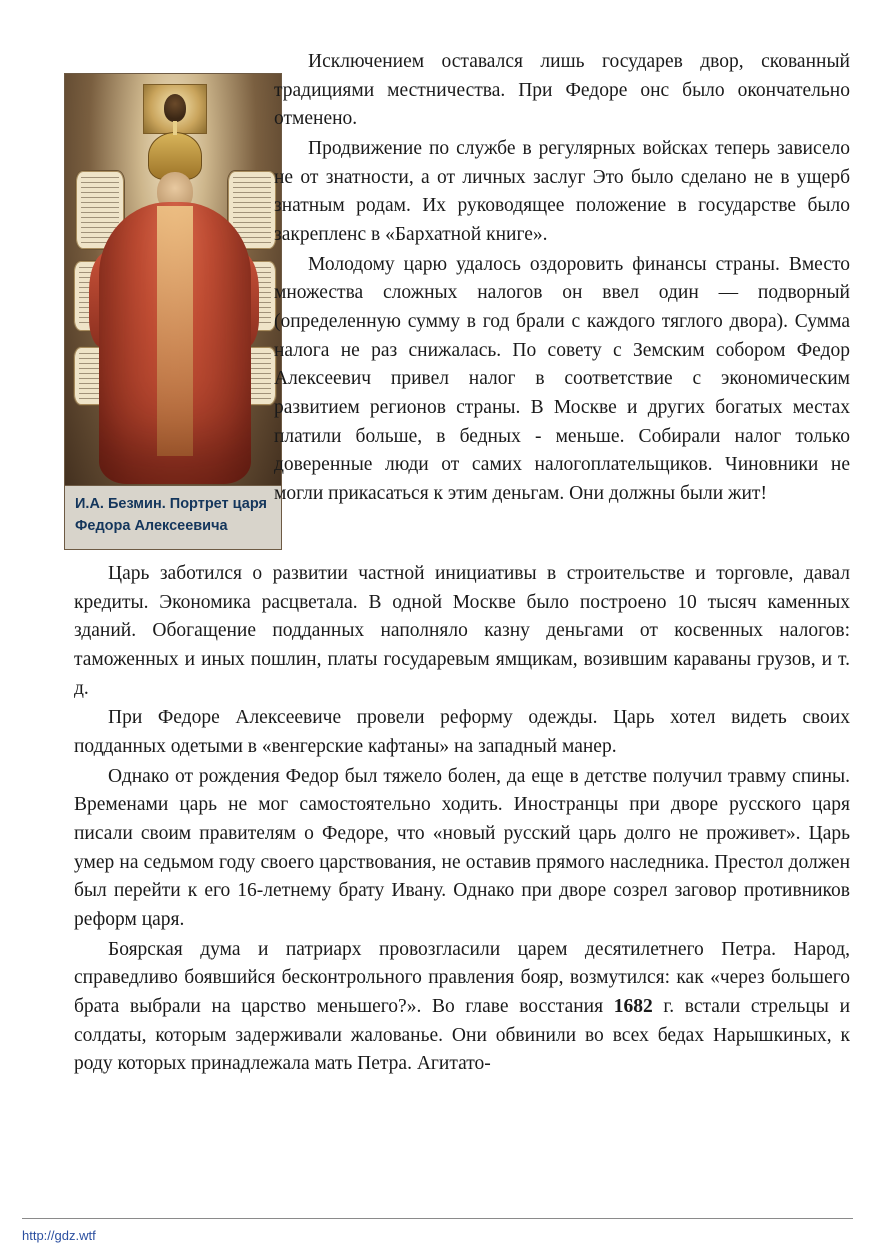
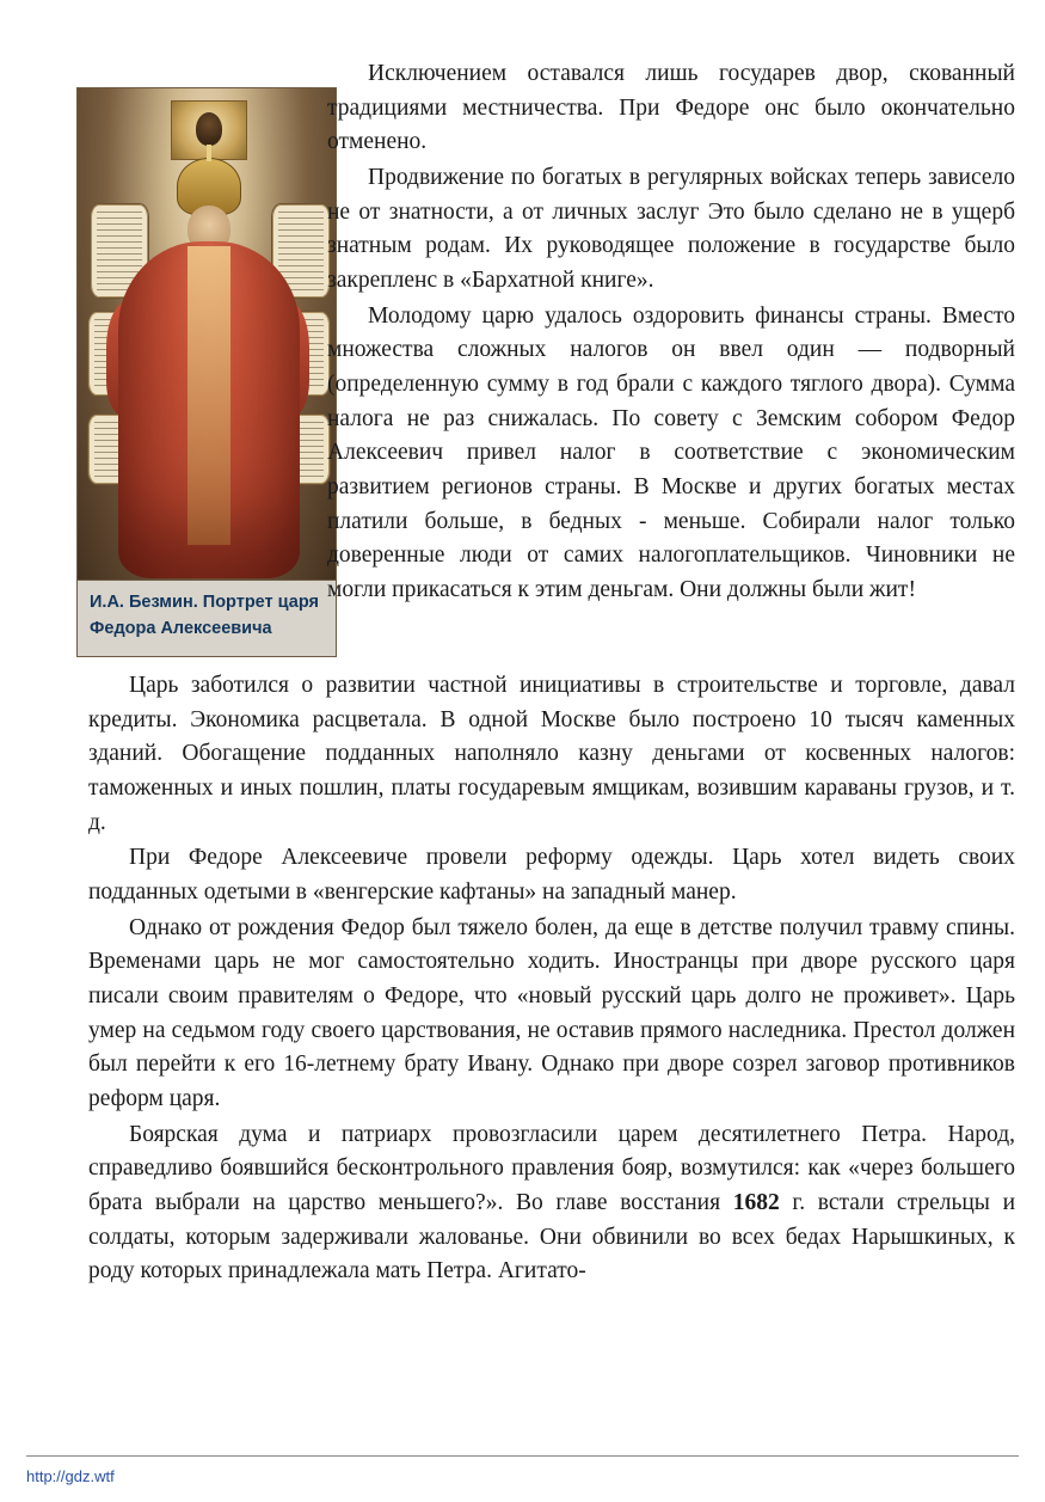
  И.А. Безмин. Портрет царя
  Федора Алексеевича
  Исключением оставался лишь государев двор, скованный традициями местничества. При Федоре онс было окончательно отменено.
- Продвижение по службе в регулярных войсках теперь зависело не от знатности, а от личных заслуг Это было сделано не в ущерб знатным родам. Их руководящее положение в государстве было закрепленс в «Бархатной книге».
+ Продвижение по богатых в регулярных войсках теперь зависело не от знатности, а от личных заслуг Это было сделано не в ущерб знатным родам. Их руководящее положение в государстве было закрепленс в «Бархатной книге».
  Молодому царю удалось оздоровить финансы страны. Вместо множества сложных налогов он ввел один — подворный (определенную сумму в год брали с каждого тяглого двора). Сумма налога не раз снижалась. По совету с Земским собором Федор Алексеевич привел налог в соответствие с экономическим развитием регионов страны. В Москве и других богатых местах платили больше, в бедных - меньше. Собирали налог только доверенные люди от самих налогоплательщиков. Чиновники не могли прикасаться к этим деньгам. Они должны были жит!
  Царь заботился о развитии частной инициативы в строительстве и торговле, давал кредиты. Экономика расцветала. В одной Москве было построено 10 тысяч каменных зданий. Обогащение подданных наполняло казну деньгами от косвенных налогов: таможенных и иных пошлин, платы государевым ямщикам, возившим караваны грузов, и т. д.
  При Федоре Алексеевиче провели реформу одежды. Царь хотел видеть своих подданных одетыми в «венгерские кафтаны» на западный манер.
  Однако от рождения Федор был тяжело болен, да еще в детстве получил травму спины. Временами царь не мог самостоятельно ходить. Иностранцы при дворе русского царя писали своим правителям о Федоре, что «новый русский царь долго не проживет». Царь умер на седьмом году своего царствования, не оставив прямого наследника. Престол должен был перейти к его 16-летнему брату Ивану. Однако при дворе созрел заговор противников реформ царя.
  Боярская дума и патриарх провозгласили царем десятилетнего Петра. Народ, справедливо боявшийся бесконтрольного правления бояр, возмутился: как «через большего брата выбрали на царство меньшего?». Во главе восстания 1682 г. встали стрельцы и солдаты, которым задерживали жалованье. Они обвинили во всех бедах Нарышкиных, к роду которых принадлежала мать Петра. Агитато-
  http://gdz.wtf
